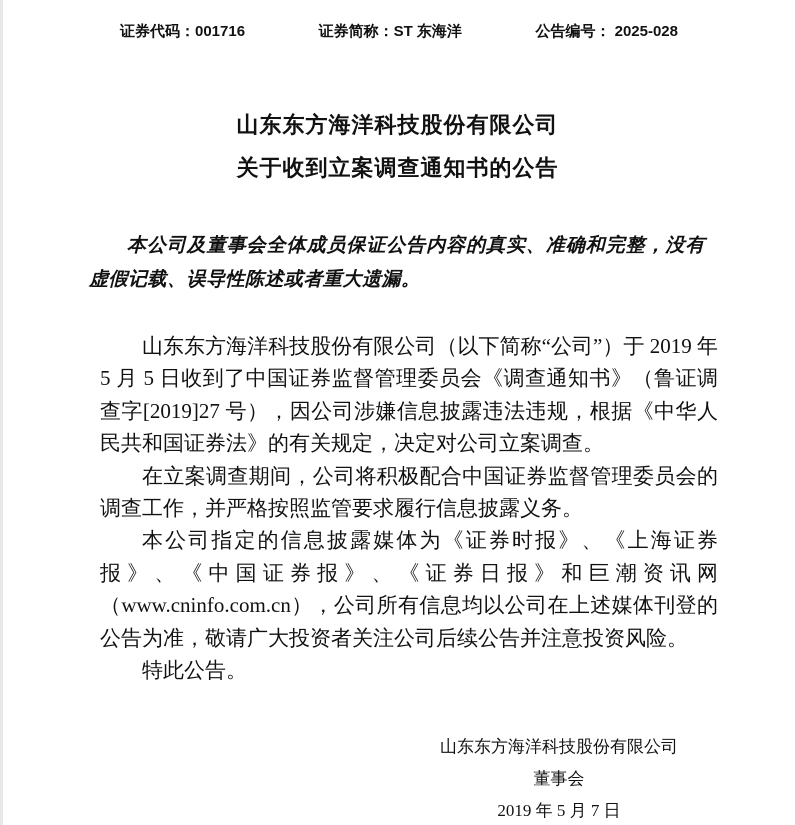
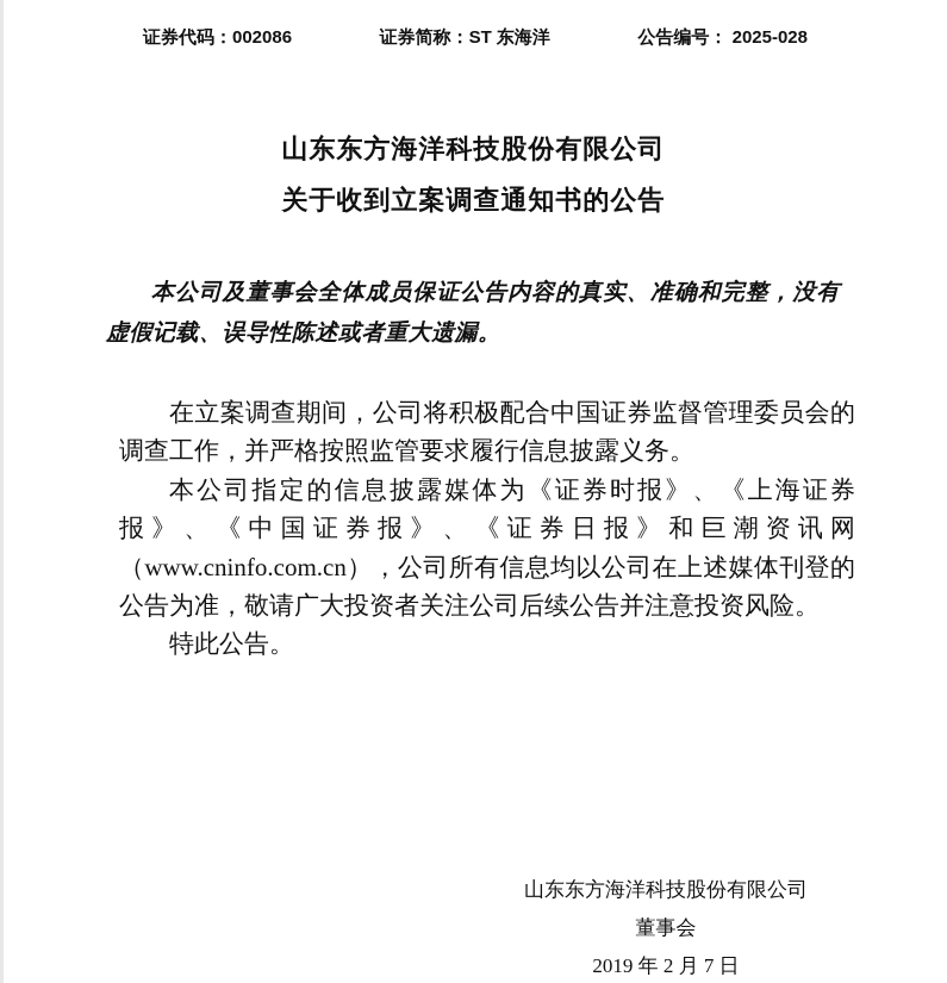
- 证券代码：001716
+ 证券代码：002086
  证券简称：ST 东海洋
  公告编号： 2025-028
  山东东方海洋科技股份有限公司
  关于收到立案调查通知书的公告
  本公司及董事会全体成员保证公告内容的真实、准确和完整，没有虚假记载、误导性陈述或者重大遗漏。
- 山东东方海洋科技股份有限公司（以下简称“公司”）于 2019 年 5 月 5 日收到了中国证券监督管理委员会《调查通知书》（鲁证调查字[2019]27 号），因公司涉嫌信息披露违法违规，根据《中华人民共和国证券法》的有关规定，决定对公司立案调查。
  在立案调查期间，公司将积极配合中国证券监督管理委员会的调查工作，并严格按照监管要求履行信息披露义务。
  本公司指定的信息披露媒体为《证券时报》、《上海证券报》、《中国证券报》、《证券日报》和巨潮资讯网（www.cninfo.com.cn），公司所有信息均以公司在上述媒体刊登的公告为准，敬请广大投资者关注公司后续公告并注意投资风险。
  特此公告。
  山东东方海洋科技股份有限公司
  董事会
- 2019 年 5 月 7 日
+ 2019 年 2 月 7 日
